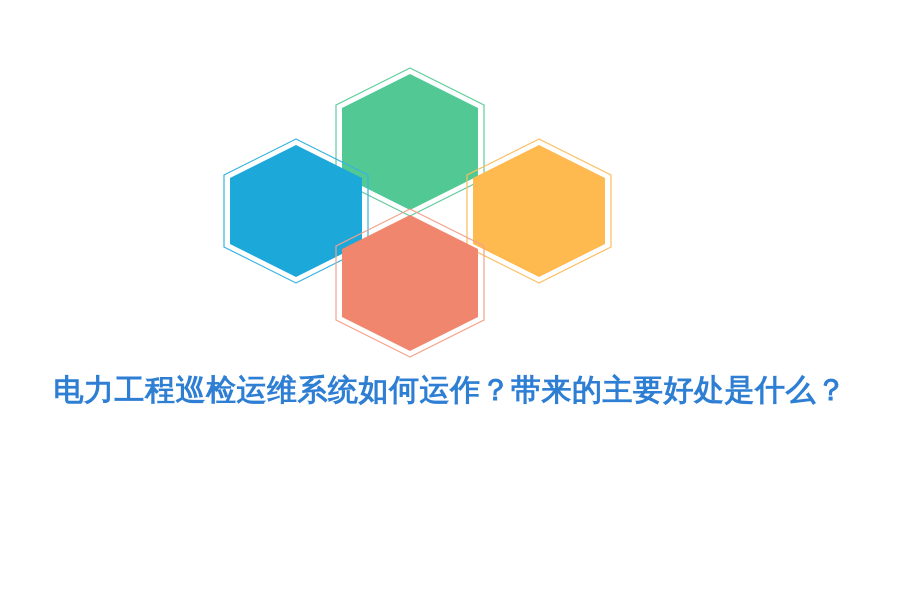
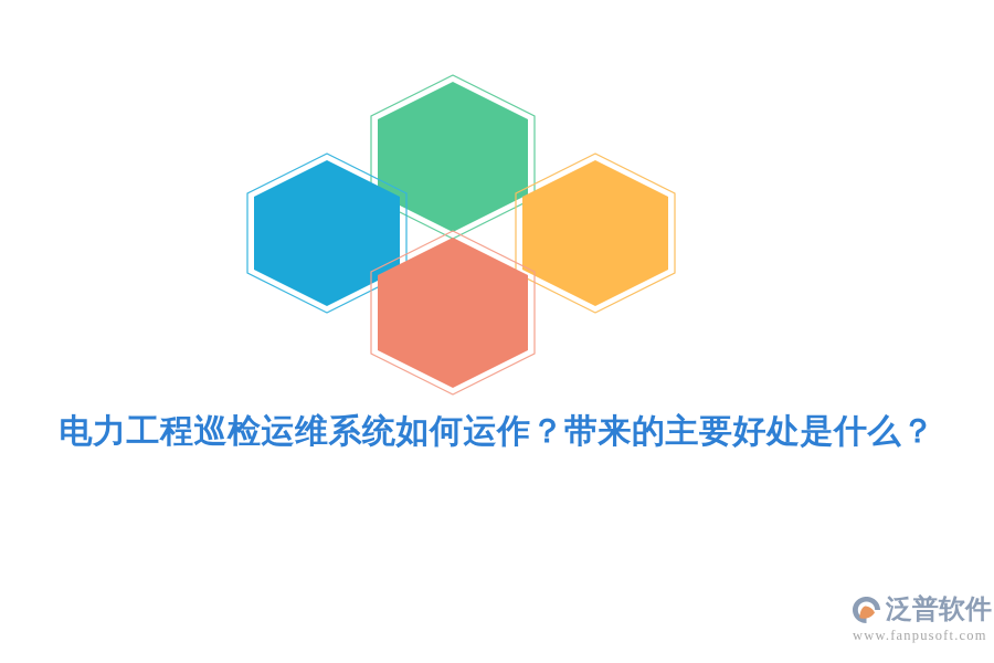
  电力工程巡检运维系统如何运作？带来的主要好处是什么？
+ 泛普软件
+ www.fanpusoft.com
